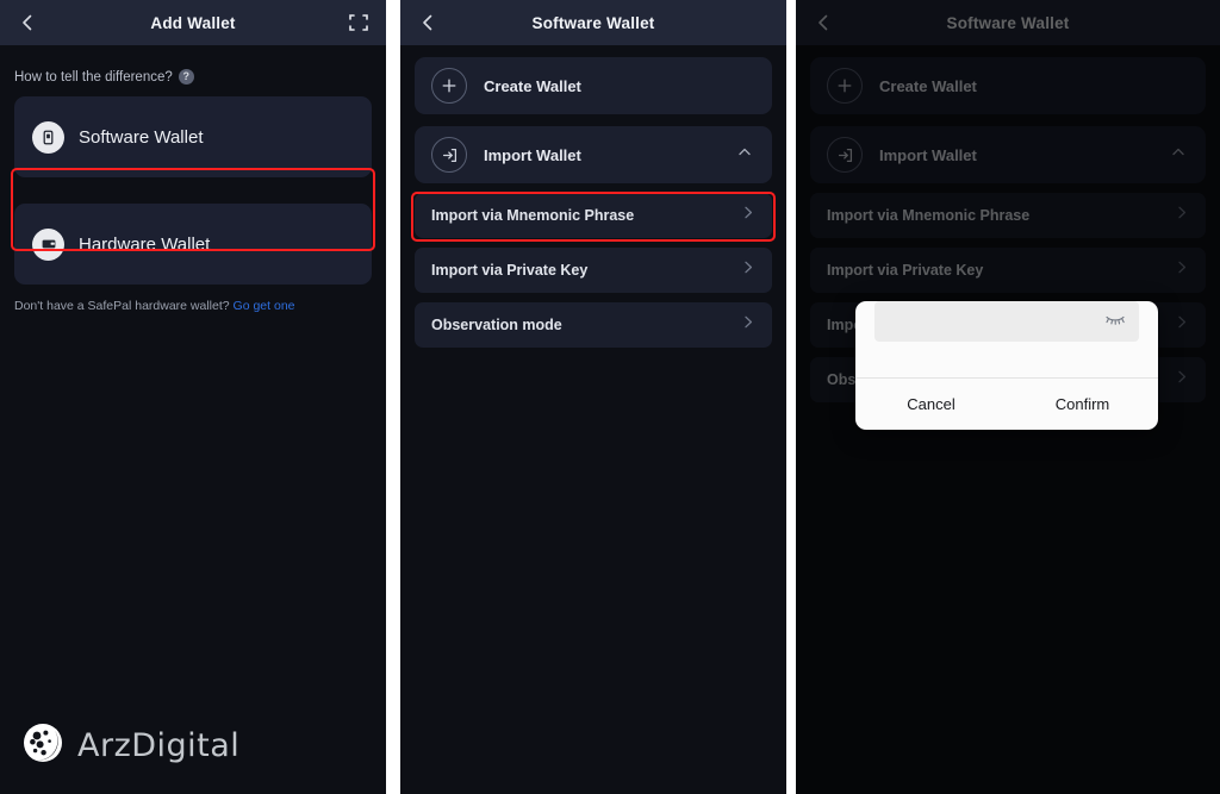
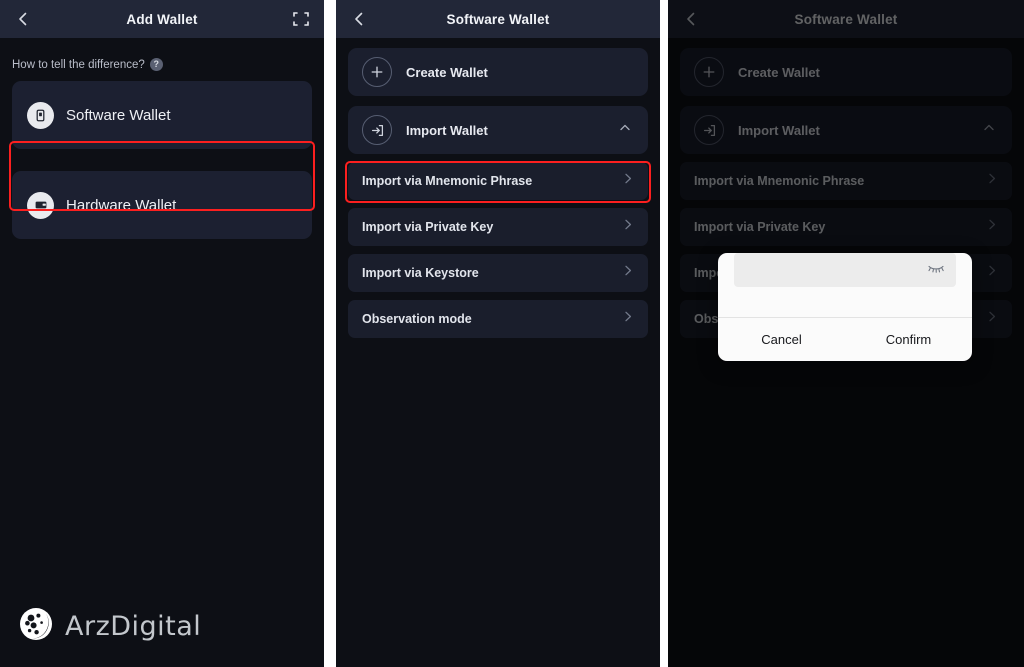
  Add Wallet
  How to tell the difference?
  ?
  Software Wallet
  Hardware Wallet
- Don't have a SafePal hardware wallet? Go get one
  ArzDigital
  Software Wallet
  Create Wallet
  Import Wallet
  Import via Mnemonic Phrase
  Import via Private Key
+ Import via Keystore
  Observation mode
  Software Wallet
  Create Wallet
  Import Wallet
  Import via Mnemonic Phrase
  Import via Private Key
  Cancel
  Confirm
